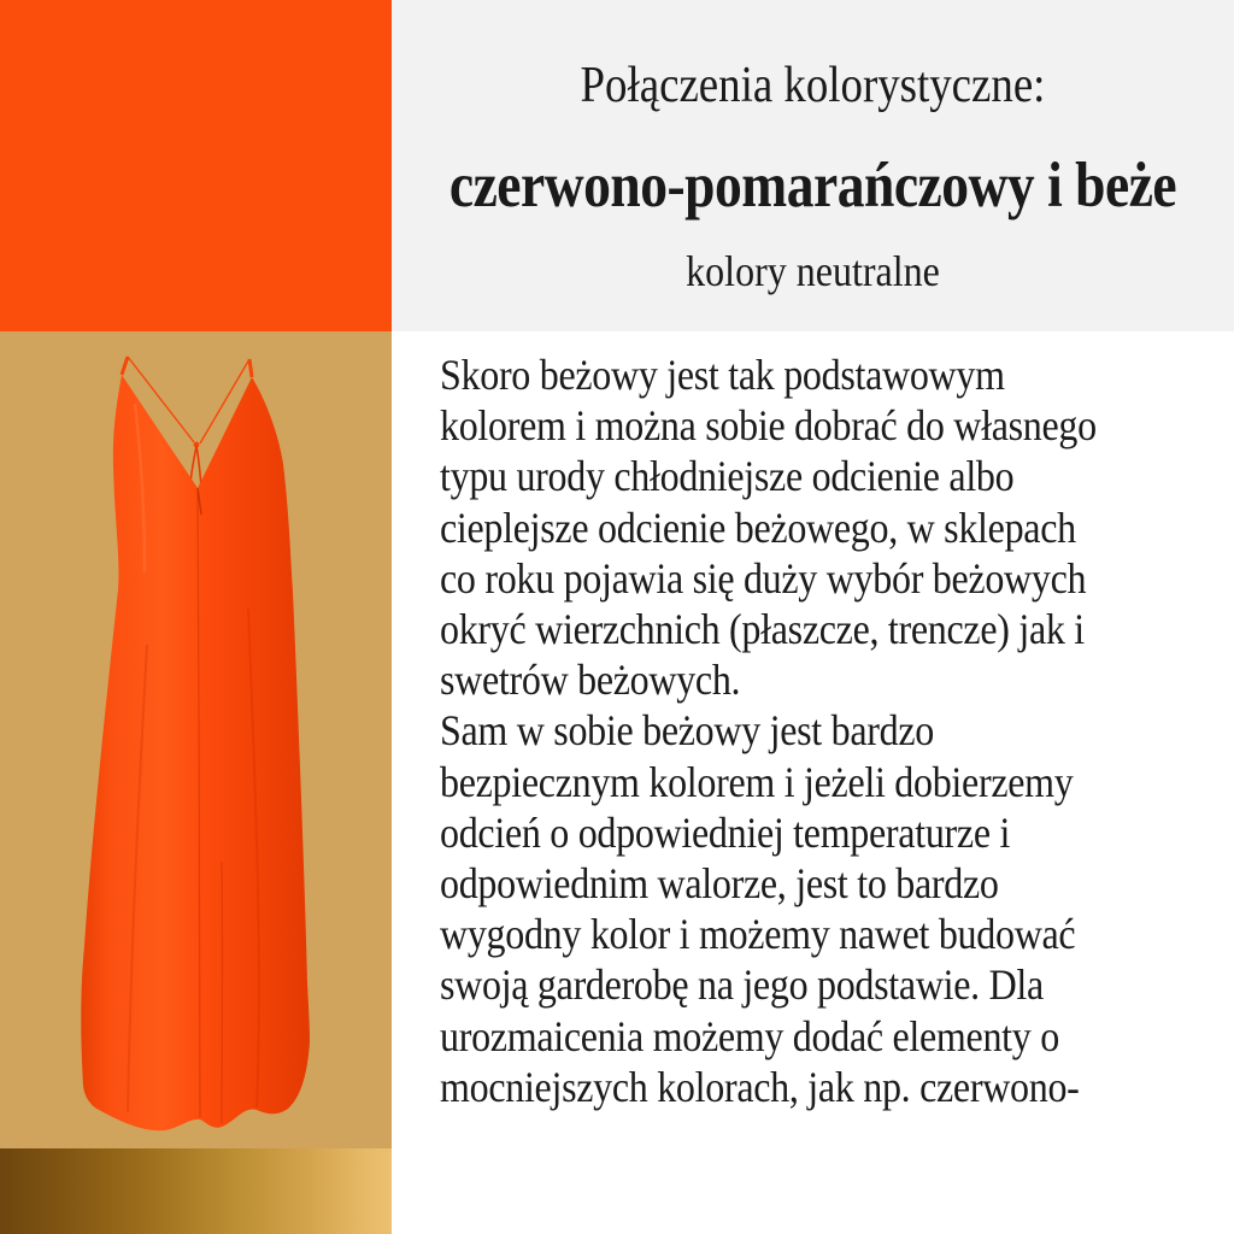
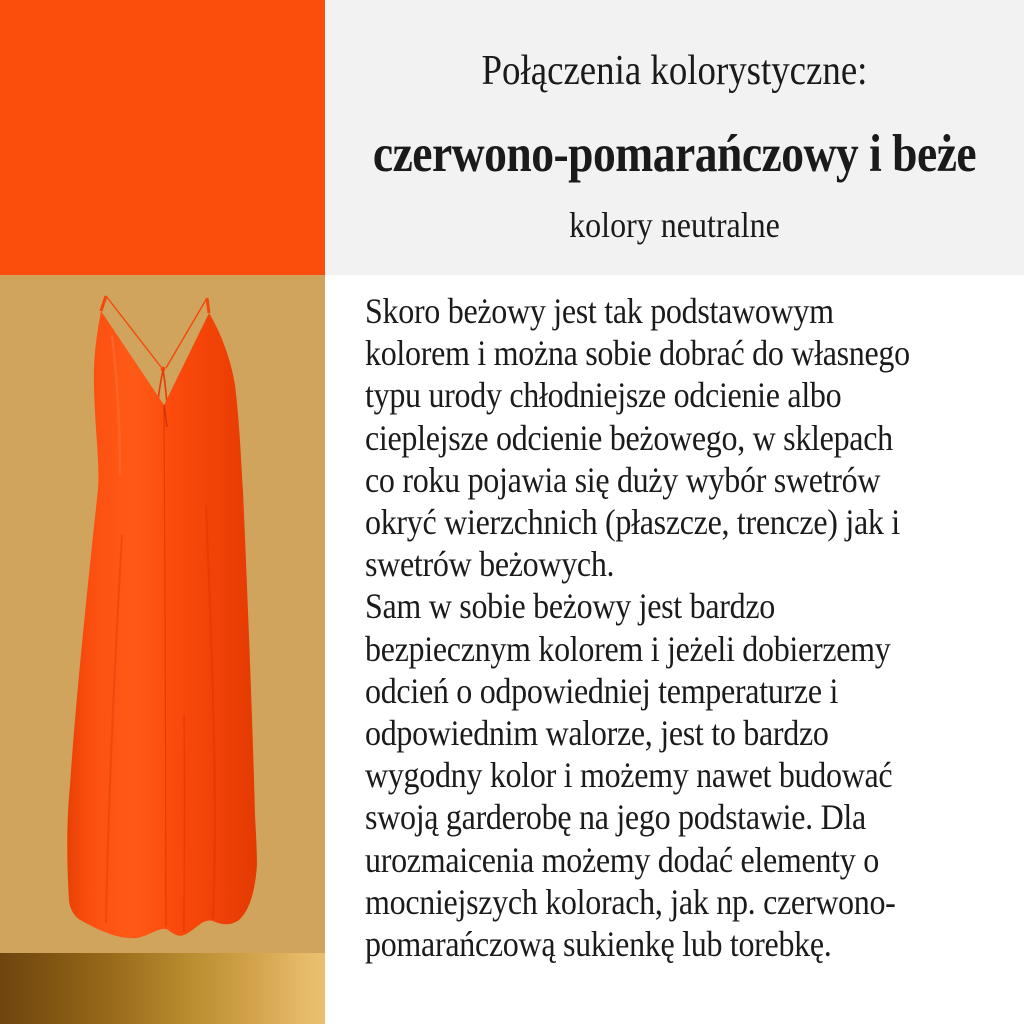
  Połączenia kolorystyczne:
  czerwono-pomarańczowy i beże
  kolory neutralne
  Skoro beżowy jest tak podstawowym
  kolorem i można sobie dobrać do własnego
  typu urody chłodniejsze odcienie albo
  cieplejsze odcienie beżowego, w sklepach
- co roku pojawia się duży wybór beżowych
+ co roku pojawia się duży wybór swetrów
  okryć wierzchnich (płaszcze, trencze) jak i
  swetrów beżowych.
  Sam w sobie beżowy jest bardzo
  bezpiecznym kolorem i jeżeli dobierzemy
  odcień o odpowiedniej temperaturze i
  odpowiednim walorze, jest to bardzo
  wygodny kolor i możemy nawet budować
  swoją garderobę na jego podstawie. Dla
  urozmaicenia możemy dodać elementy o
  mocniejszych kolorach, jak np. czerwono-
+ pomarańczową sukienkę lub torebkę.
